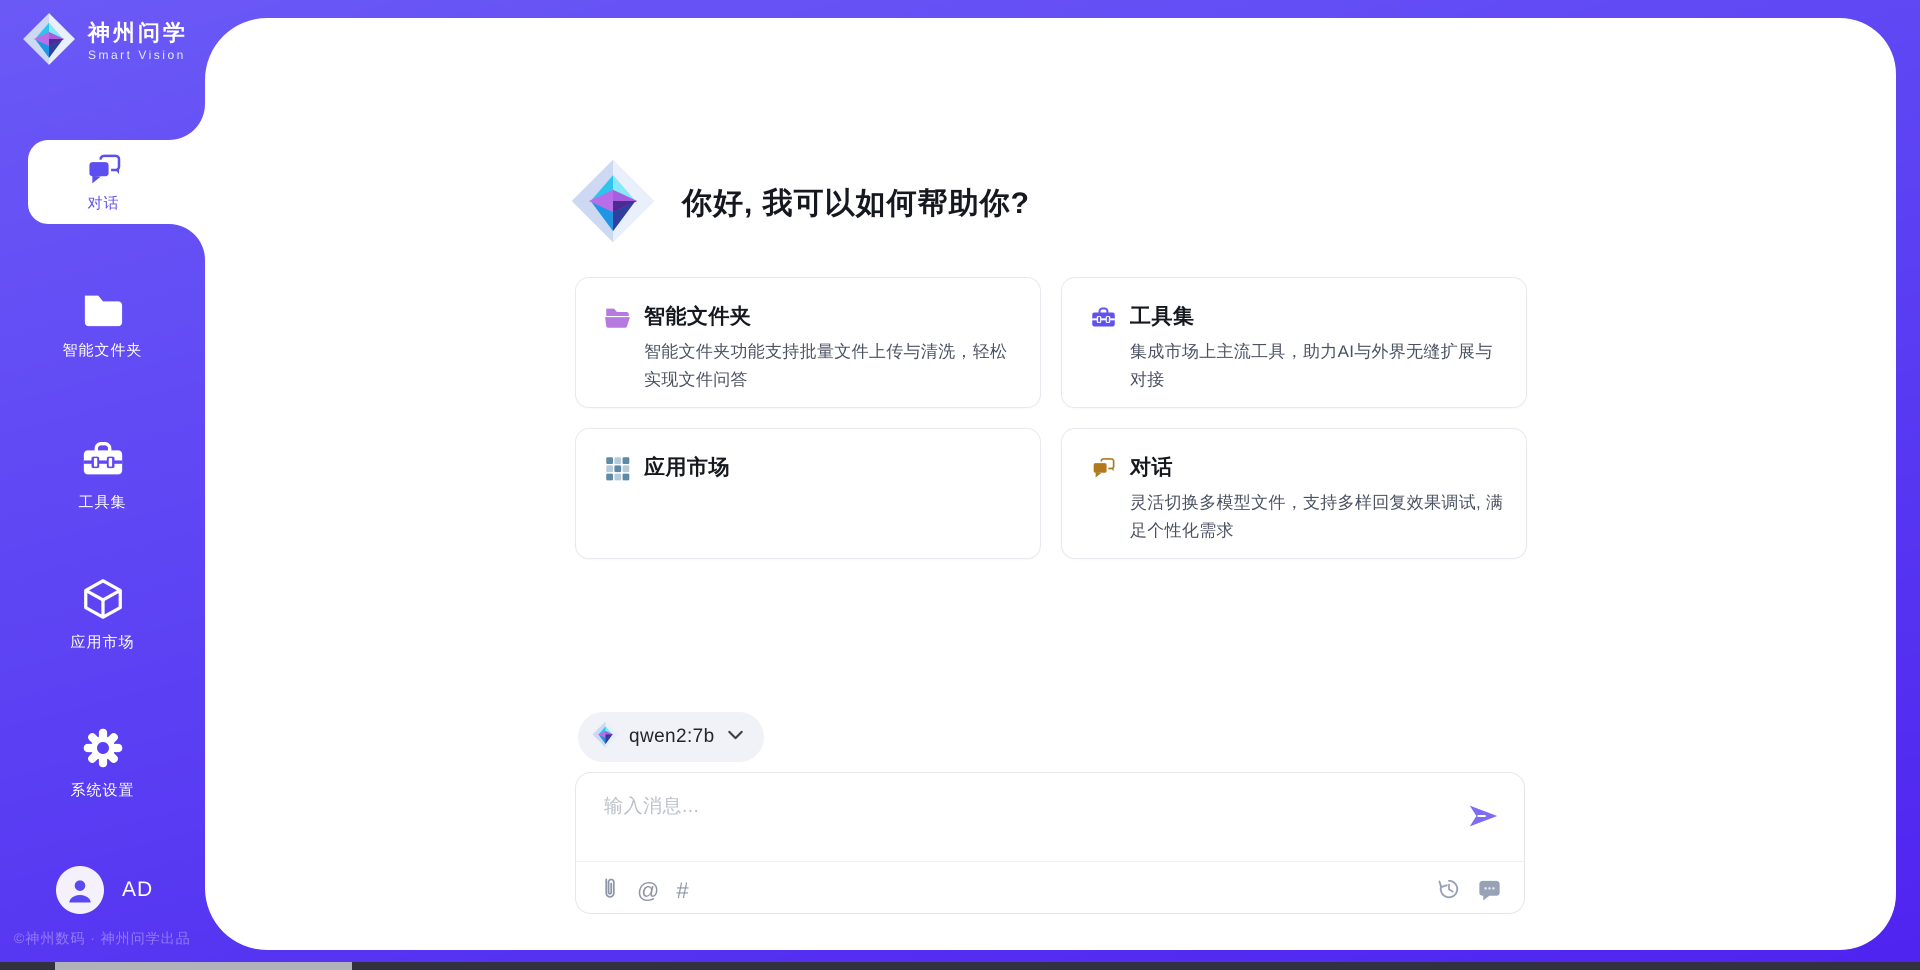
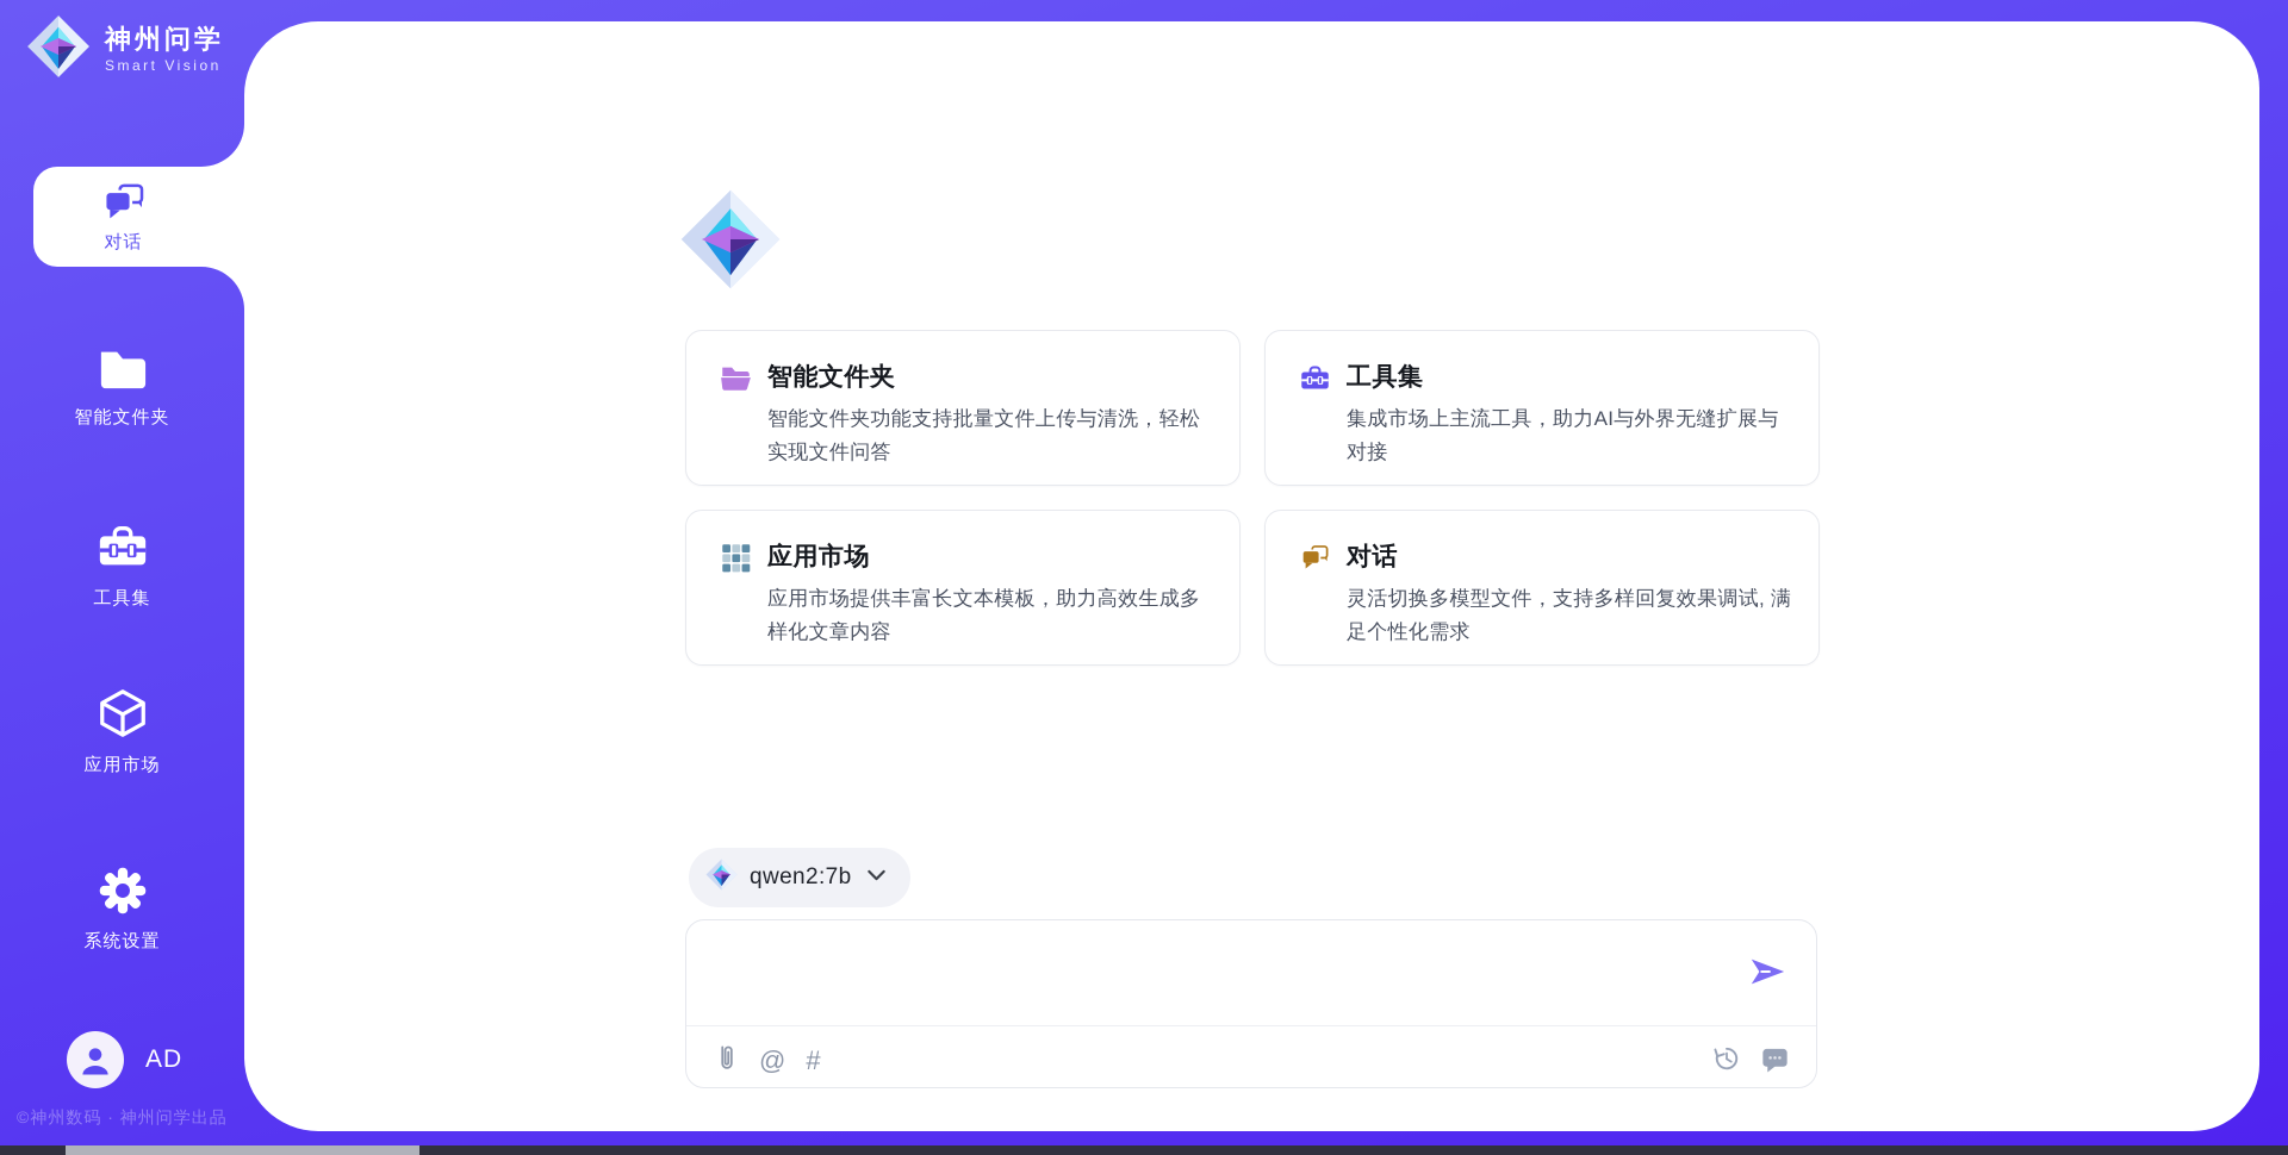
  神州问学
  Smart Vision
  对话
  智能文件夹
  工具集
  应用市场
  系统设置
  AD
  ©神州数码 · 神州问学出品
- 你好, 我可以如何帮助你?
  智能文件夹
  智能文件夹功能支持批量文件上传与清洗，轻松实现文件问答
  工具集
  集成市场上主流工具，助力AI与外界无缝扩展与对接
  应用市场
+ 应用市场提供丰富长文本模板，助力高效生成多样化文章内容
  对话
  灵活切换多模型文件，支持多样回复效果调试, 满足个性化需求
  qwen2:7b
- 输入消息...
  @
  #
